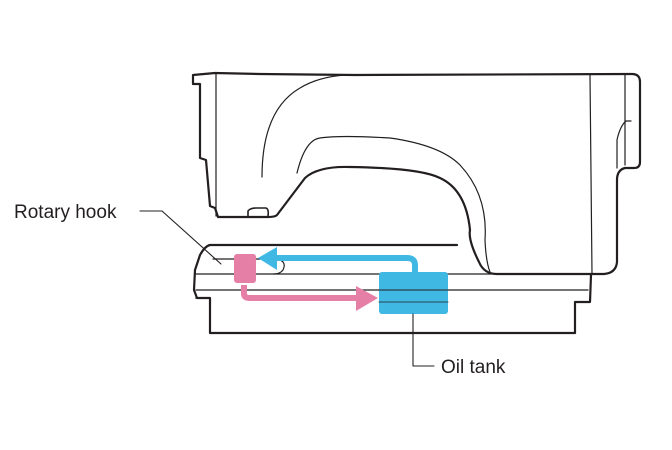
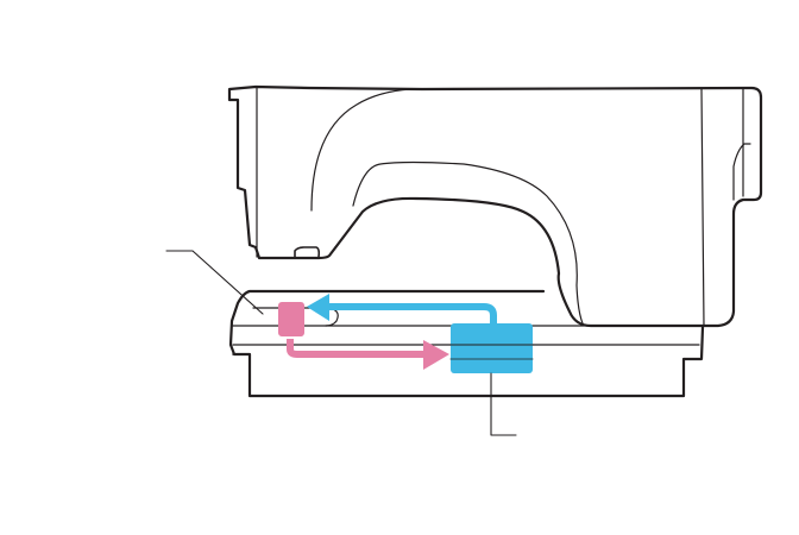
- Rotary hook
- Oil tank
